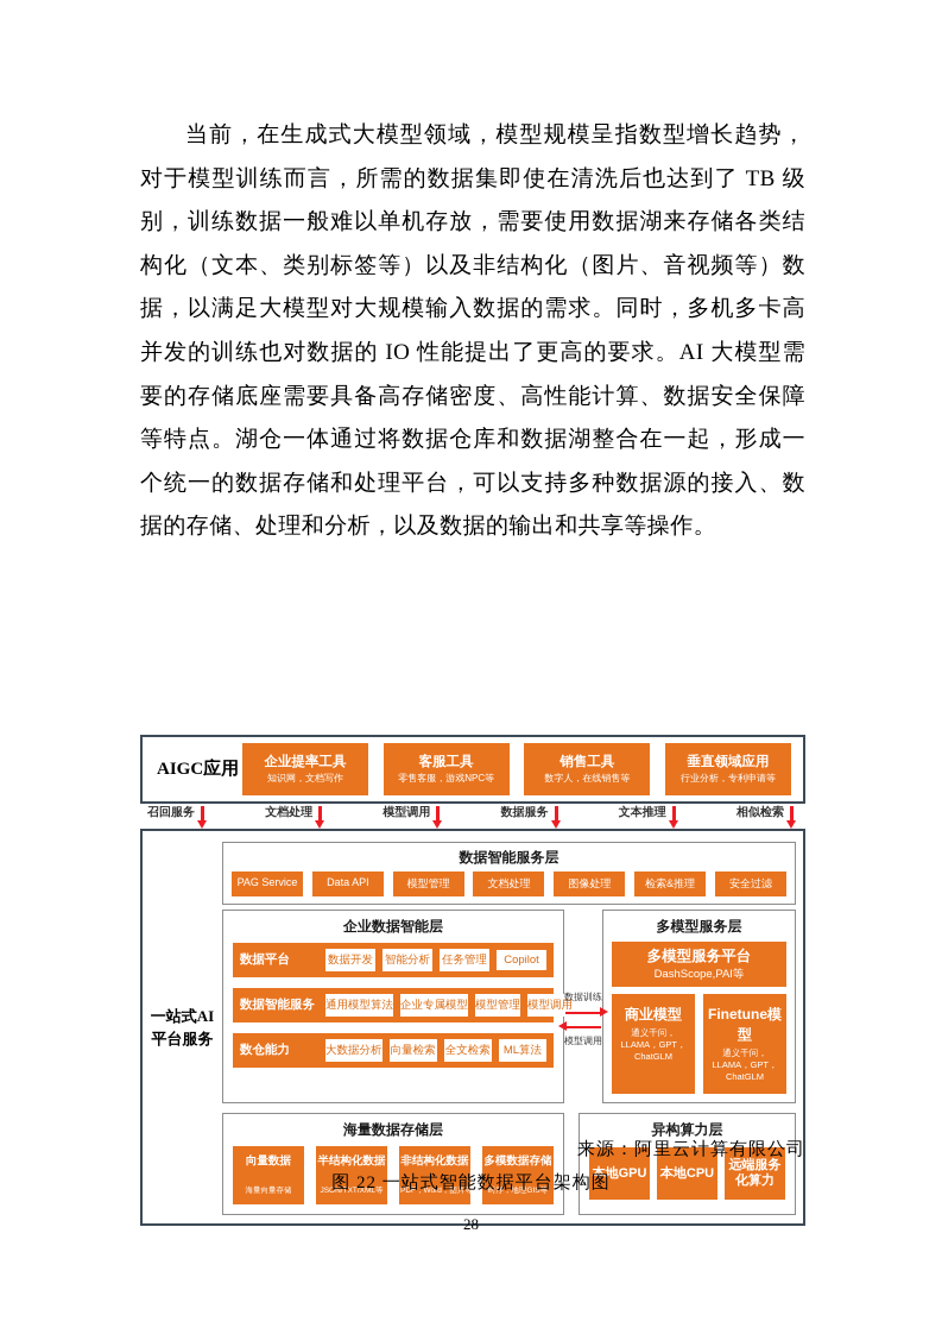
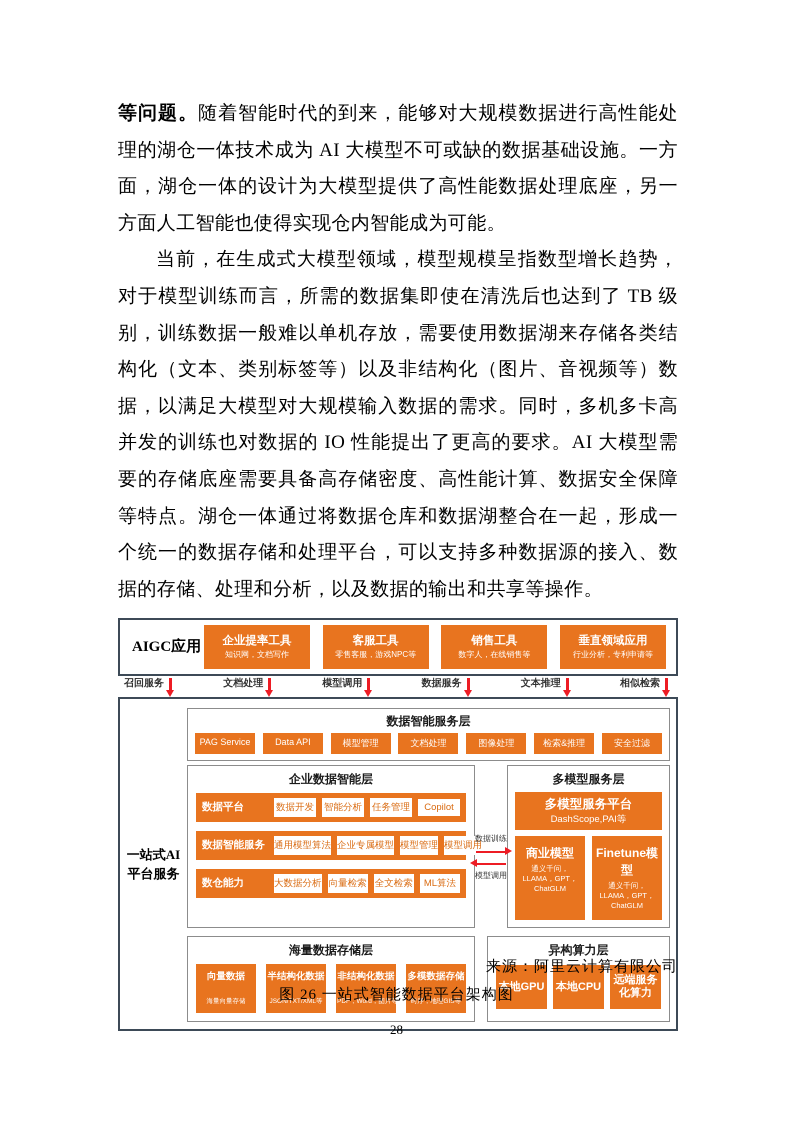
+ 等问题。随着智能时代的到来，能够对大规模数据进行高性能处理的湖仓一体技术成为 AI 大模型不可或缺的数据基础设施。一方面，湖仓一体的设计为大模型提供了高性能数据处理底座，另一方面人工智能也使得实现仓内智能成为可能。
  当前，在生成式大模型领域，模型规模呈指数型增长趋势，对于模型训练而言，所需的数据集即使在清洗后也达到了 TB 级别，训练数据一般难以单机存放，需要使用数据湖来存储各类结构化（文本、类别标签等）以及非结构化（图片、音视频等）数据，以满足大模型对大规模输入数据的需求。同时，多机多卡高并发的训练也对数据的 IO 性能提出了更高的要求。AI 大模型需要的存储底座需要具备高存储密度、高性能计算、数据安全保障等特点。湖仓一体通过将数据仓库和数据湖整合在一起，形成一个统一的数据存储和处理平台，可以支持多种数据源的接入、数据的存储、处理和分析，以及数据的输出和共享等操作。
  AIGC应用
  企业提率工具
  知识网，文档写作
  客服工具
  零售客服，游戏NPC等
  销售工具
  数字人，在线销售等
  垂直领域应用
  行业分析，专利申请等
  召回服务
  文档处理
  模型调用
  数据服务
  文本推理
  相似检索
  一站式AI
  平台服务
  数据智能服务层
  PAG Service
  Data API
  模型管理
  文档处理
  图像处理
  检索&推理
  安全过滤
  企业数据智能层
  数据平台
  数据开发
  智能分析
  任务管理
  Copilot
  数据智能服务
  通用模型算法
  企业专属模型
  模型管理
  模型调用
  数仓能力
  大数据分析
  向量检索
  全文检索
  ML算法
  数据训练
  模型调用
  多模型服务层
  多模型服务平台
  DashScope,PAI等
  商业模型
  通义千问，LLAMA，GPT，ChatGLM
  Finetune模型
  通义千问，LLAMA，GPT，ChatGLM
  海量数据存储层
  向量数据
  半结构化数据
  非结构化数据
  多模数据存储
  异构算力层
  本地GPU
  本地CPU
  远端服务化算力
  来源：阿里云计算有限公司
- 图 22 一站式智能数据平台架构图
+ 图 26 一站式智能数据平台架构图
  28
